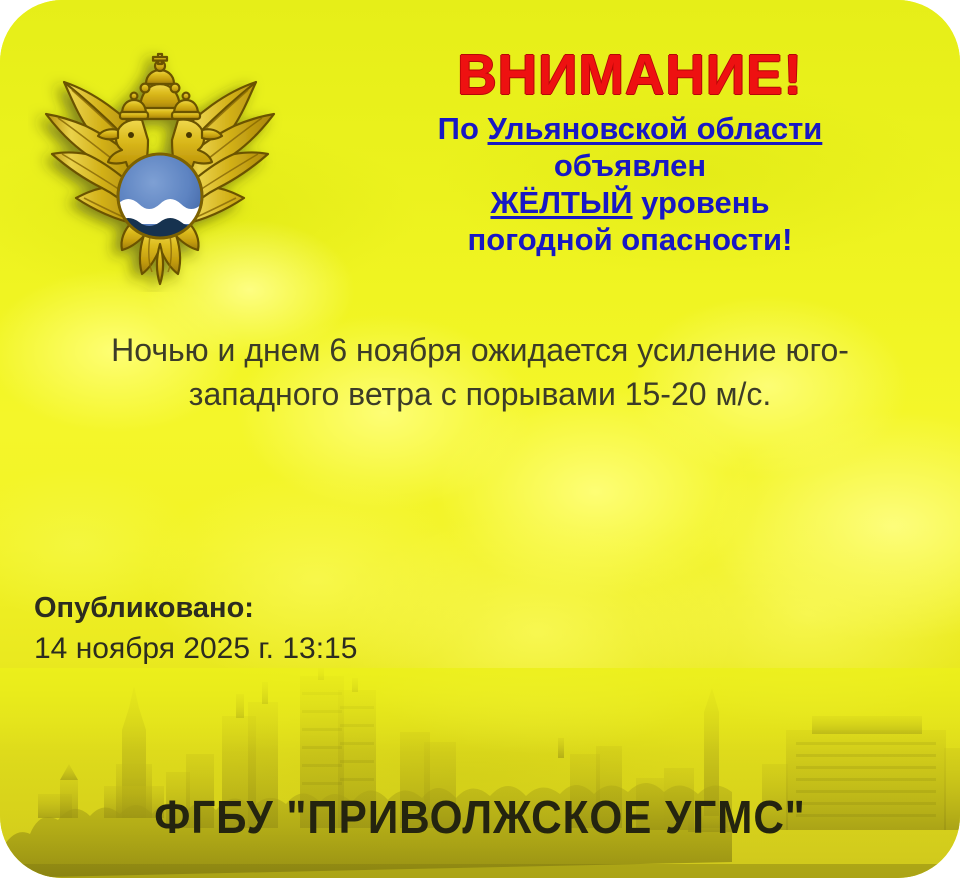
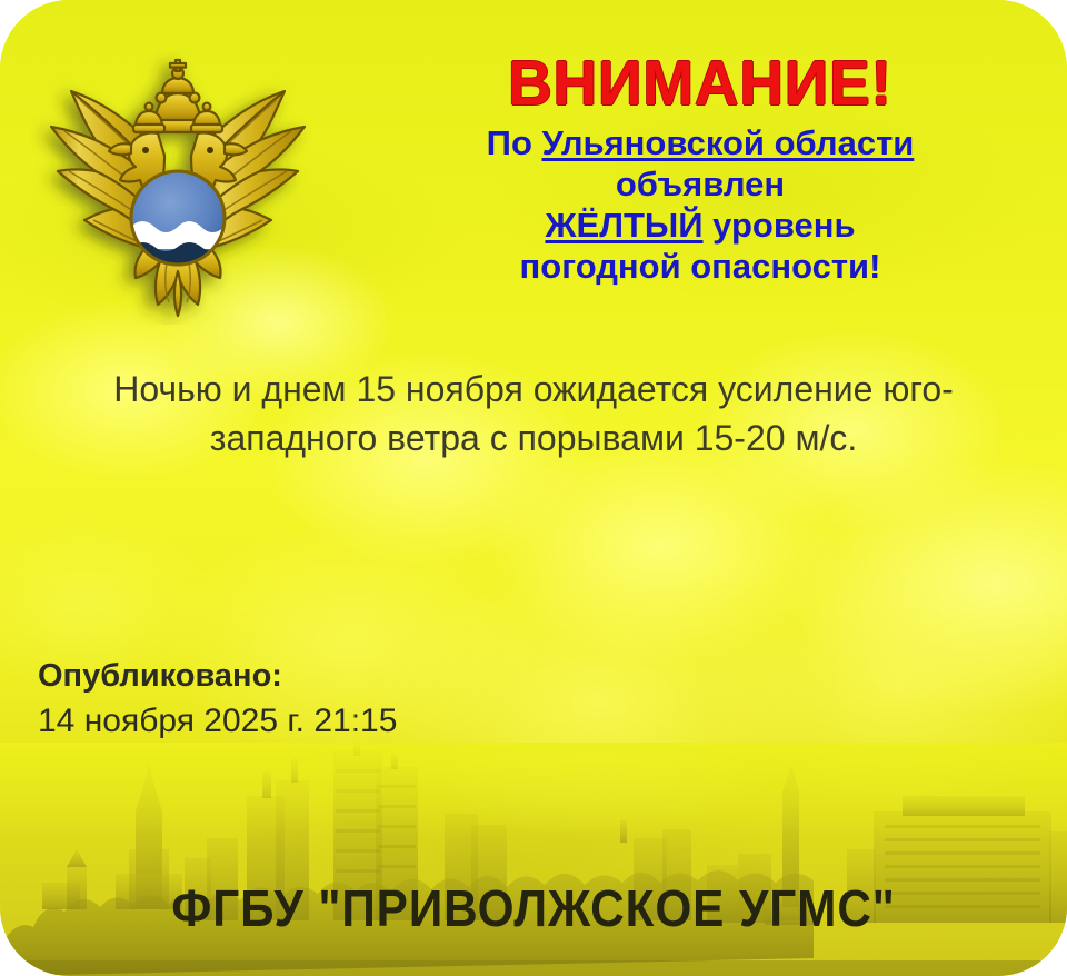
  ВНИМАНИЕ!
  По Ульяновской области
  объявлен
  ЖЁЛТЫЙ уровень
  погодной опасности!
- Ночью и днем 6 ноября ожидается усиление юго-западного ветра с порывами 15-20 м/с.
+ Ночью и днем 15 ноября ожидается усиление юго-западного ветра с порывами 15-20 м/с.
  Опубликовано:
- 14 ноября 2025 г. 13:15
+ 14 ноября 2025 г. 21:15
  ФГБУ "ПРИВОЛЖСКОЕ УГМС"
